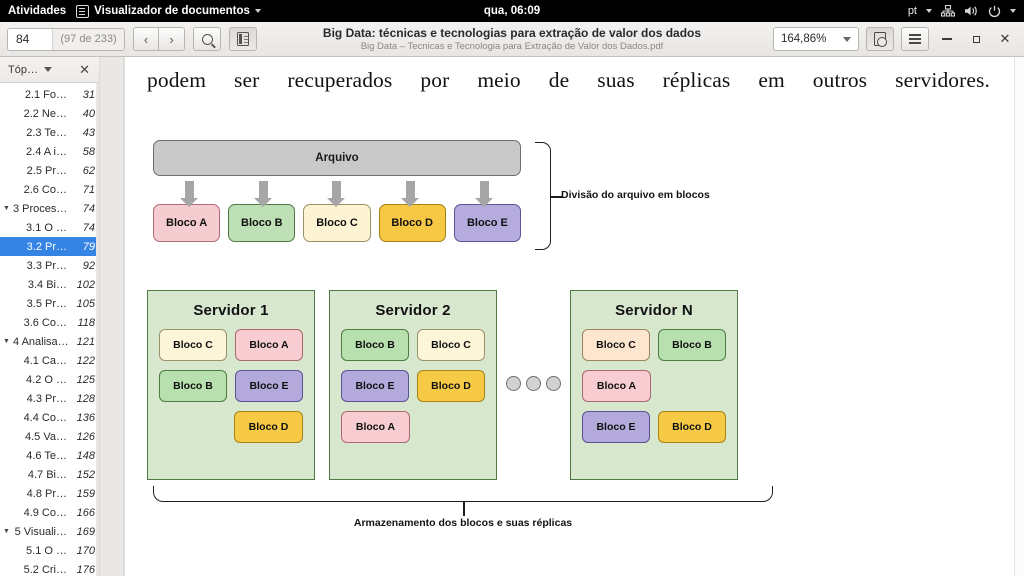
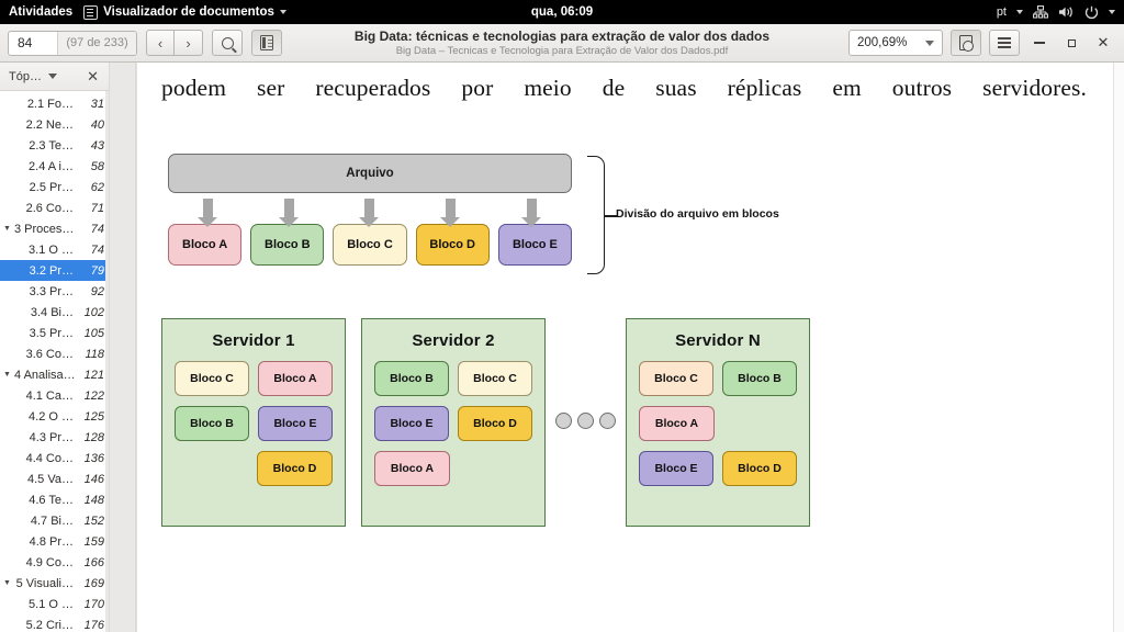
  Atividades
  Visualizador de documentos
  qua, 06:09
  pt
  84
  (97 de 233)
  ‹
  ›
  Big Data: técnicas e tecnologias para extração de valor dos dados
  Big Data – Tecnicas e Tecnologia para Extração de Valor dos Dados.pdf
- 164,86%
+ 200,69%
  ✕
  Tóp…
  ✕
  2.1 Fo…
  31
  2.2 Ne…
  40
  2.3 Te…
  43
  2.4 A i…
  58
  2.5 Pr…
  62
  2.6 Co…
  71
  3 Proces…
  74
  3.1 O …
  74
  3.2 Pr…
  79
  3.3 Pr…
  92
  3.4 Bi…
  102
  3.5 Pr…
  105
  3.6 Co…
  118
  4 Analisa…
  121
  4.1 Ca…
  122
  4.2 O …
  125
  4.3 Pr…
  128
  4.4 Co…
  136
  4.5 Va…
- 126
+ 146
  4.6 Te…
  148
  4.7 Bi…
  152
  4.8 Pr…
  159
  4.9 Co…
  166
  5 Visuali…
  169
  5.1 O …
  170
  5.2 Cri…
  176
  podem ser recuperados por meio de suas réplicas em outros servidores.
  Arquivo
  Bloco A
  Bloco B
  Bloco C
  Bloco D
  Bloco E
  Divisão do arquivo em blocos
  Servidor 1
  Bloco C
  Bloco A
  Bloco B
  Bloco E
  Bloco D
  Servidor 2
  Bloco B
  Bloco C
  Bloco E
  Bloco D
  Bloco A
  Servidor N
  Bloco C
  Bloco B
  Bloco A
  Bloco E
  Bloco D
- Armazenamento dos blocos e suas réplicas
